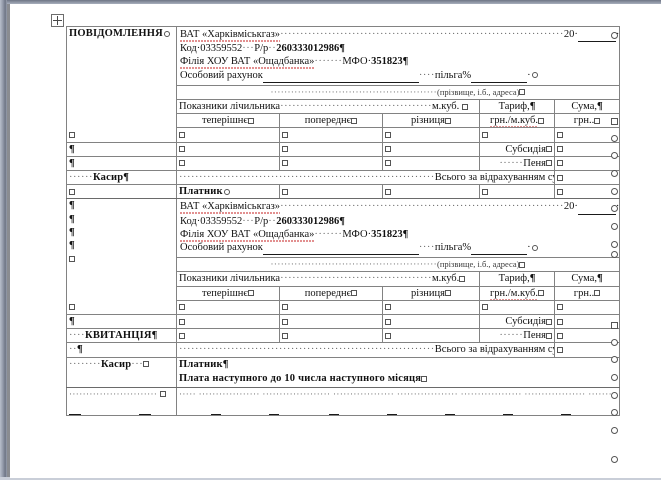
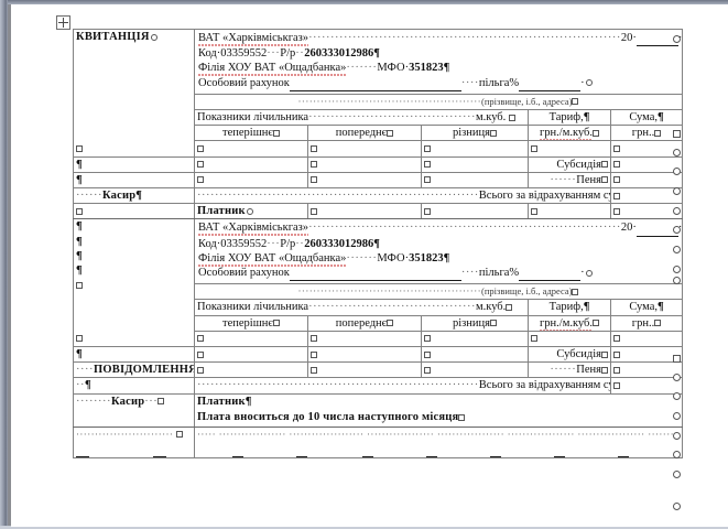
- ПОВІДОМЛЕННЯ	ВАТ «Харківміськгаз»·······································································20· Код·03359552···Р/р··260333012986¶ Філія ХОУ ВАТ «Ощадбанка»·······МФО·351823¶ Особовий рахунок ····пільга% ·
+ КВИТАНЦІЯ	ВАТ «Харківміськгаз»·······································································20· Код·03359552···Р/р··260333012986¶ Філія ХОУ ВАТ «Ощадбанка»·······МФО·351823¶ Особовий рахунок ····пільга% ·
  ·················································(прізвище, і.б., адреса)
  	Показники лічильника······································м.куб.	Тариф,¶	Сума,¶
  	теперішнє	попереднє	різниця	грн./м.куб.	грн..
  ¶				Субсидія
  ¶				······Пеня
  ······Касир¶	································································Всього за відрахуванням с
  	Платник
  ¶¶¶¶	ВАТ «Харківміськгаз»·······································································20· Код·03359552···Р/р··260333012986¶ Філія ХОУ ВАТ «Ощадбанка»·······МФО·351823¶ Особовий рахунок ····пільга% ·
  ·················································(прізвище, і.б., адреса)
  	Показники лічильника······································м.куб.	Тариф,¶	Сума,¶
  	теперішнє	попереднє	різниця	грн./м.куб.	грн..
  ¶				Субсидія
- ····КВИТАНЦІЯ¶				······Пеня
+ ····ПОВІДОМЛЕННЯ				······Пеня
  ··¶	································································Всього за відрахуванням с
- ········Касир···	Платник¶ Плата наступного до 10 числа наступного місяця
+ ········Касир···	Платник¶ Плата вноситься до 10 числа наступного місяця
  ··························	····· ·················· ···················· ·················· ·················· ·················· ·················· ······
